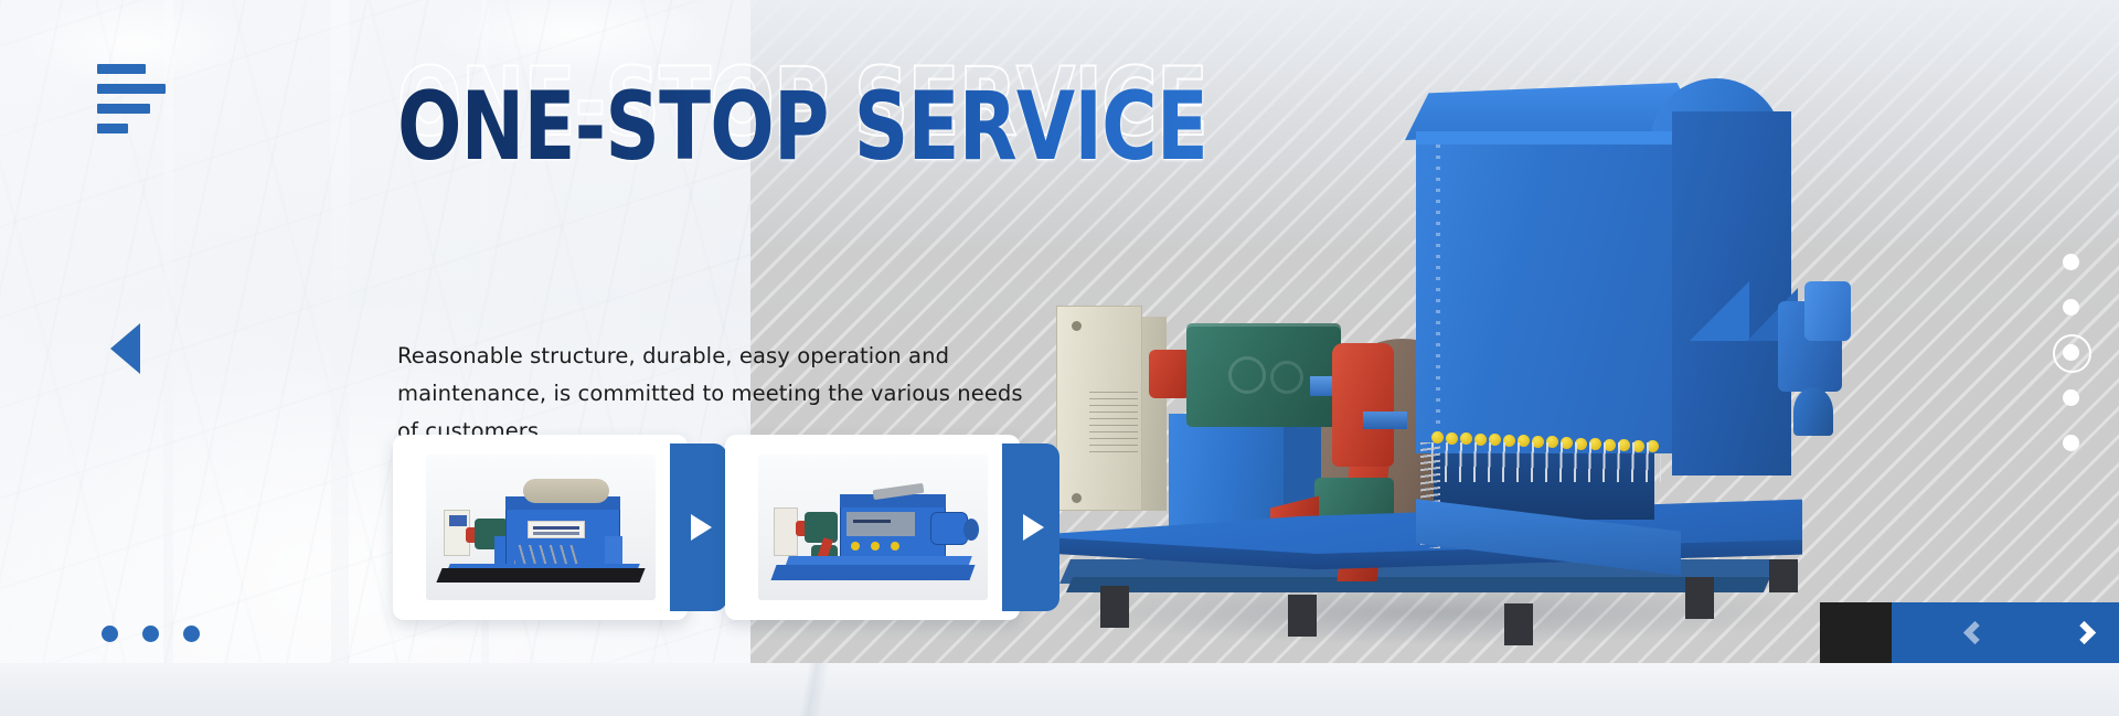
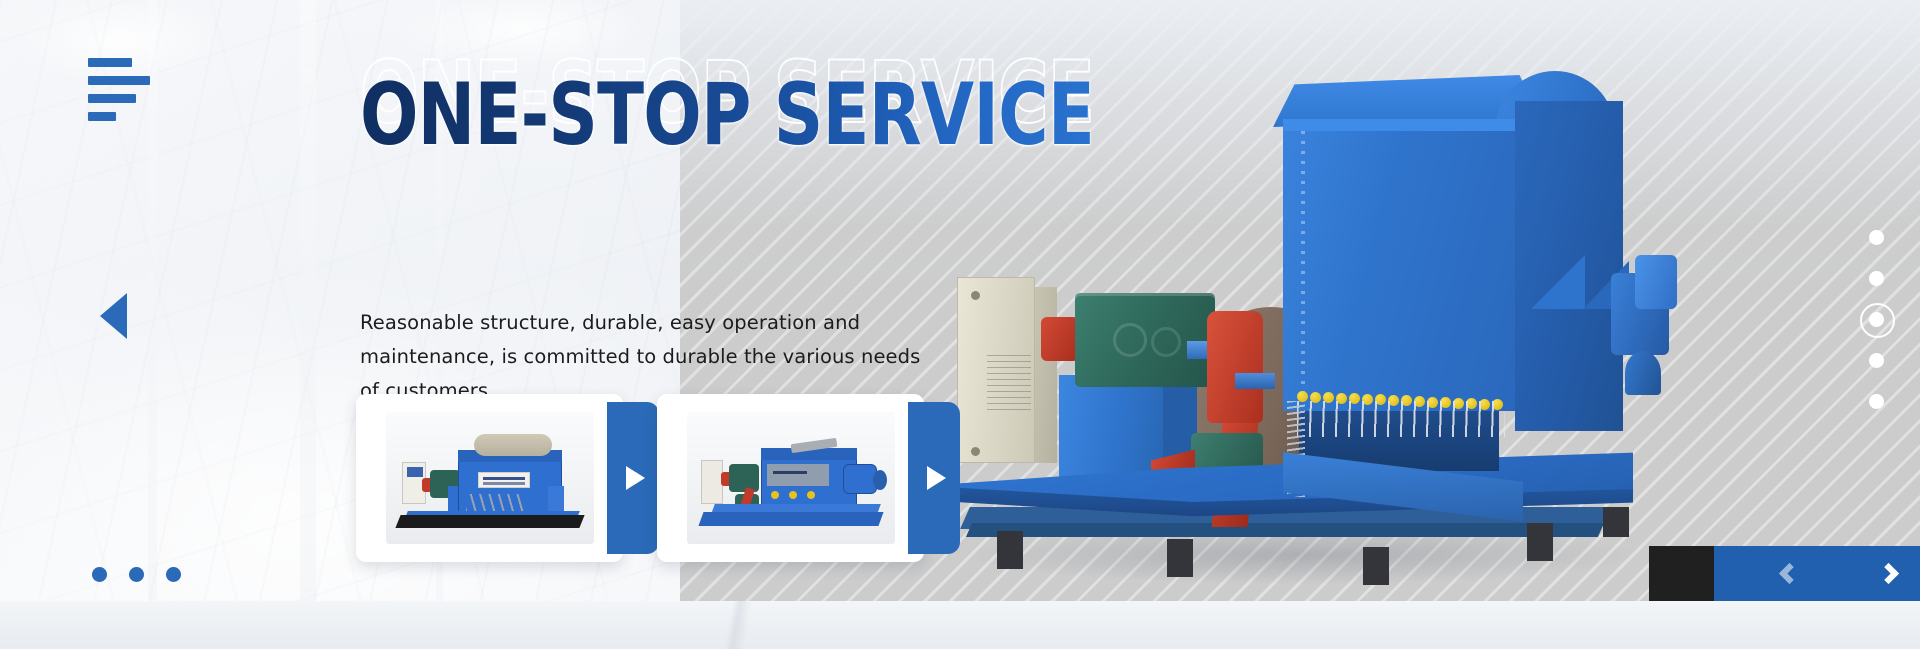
  ONE-STOP SERVICE
- Reasonable structure, durable, easy operation and maintenance, is committed to meeting the various needs of customers.
+ Reasonable structure, durable, easy operation and maintenance, is committed to durable the various needs of customers.
